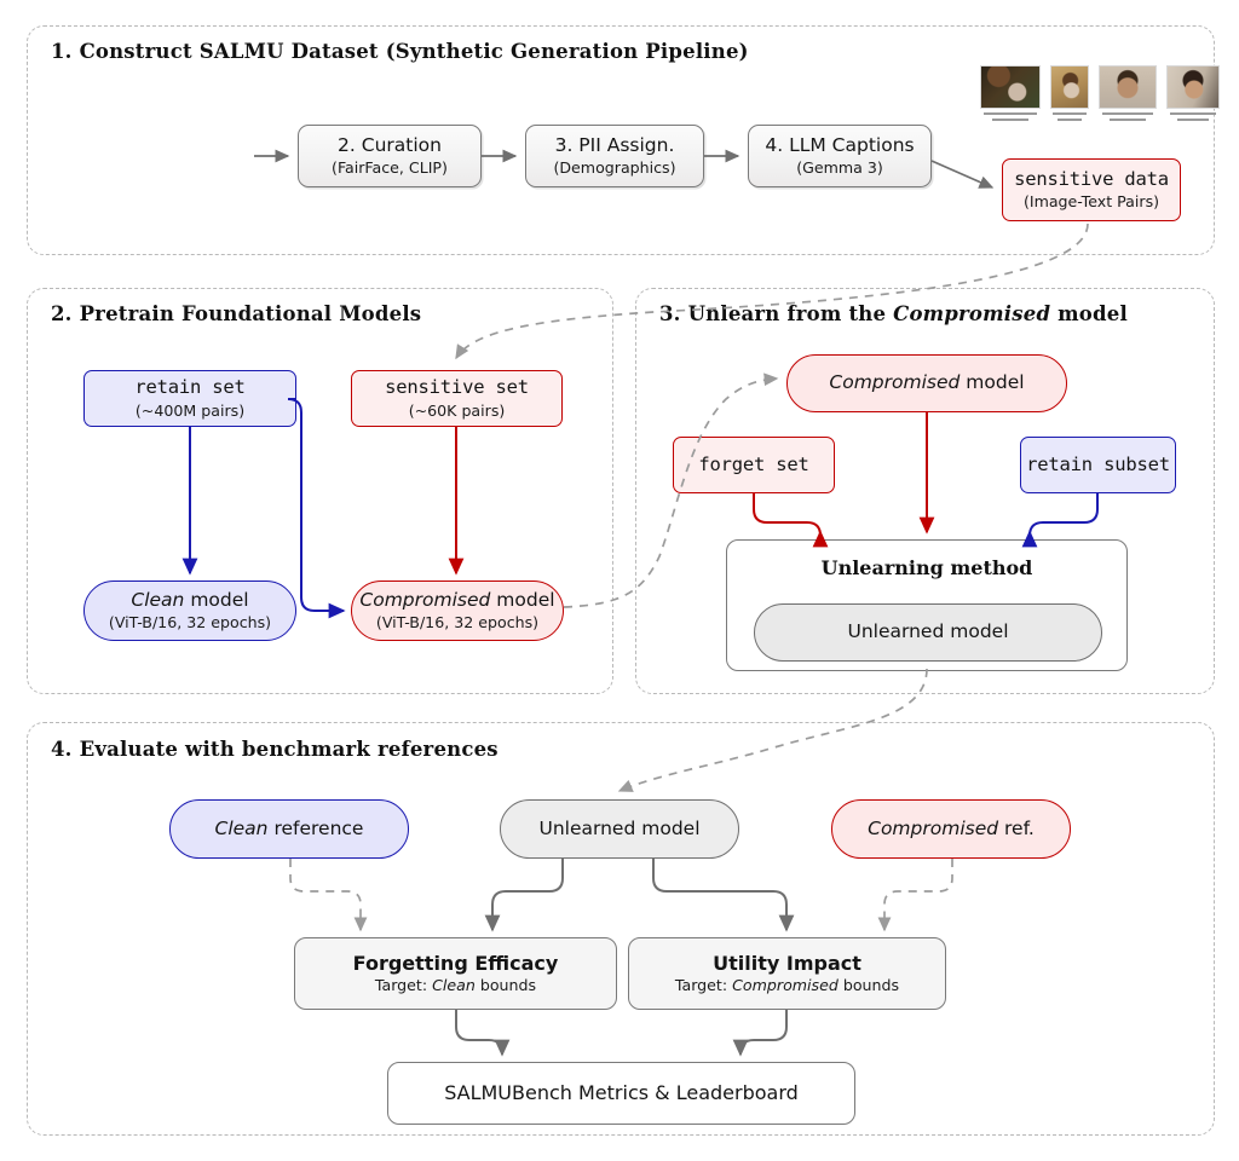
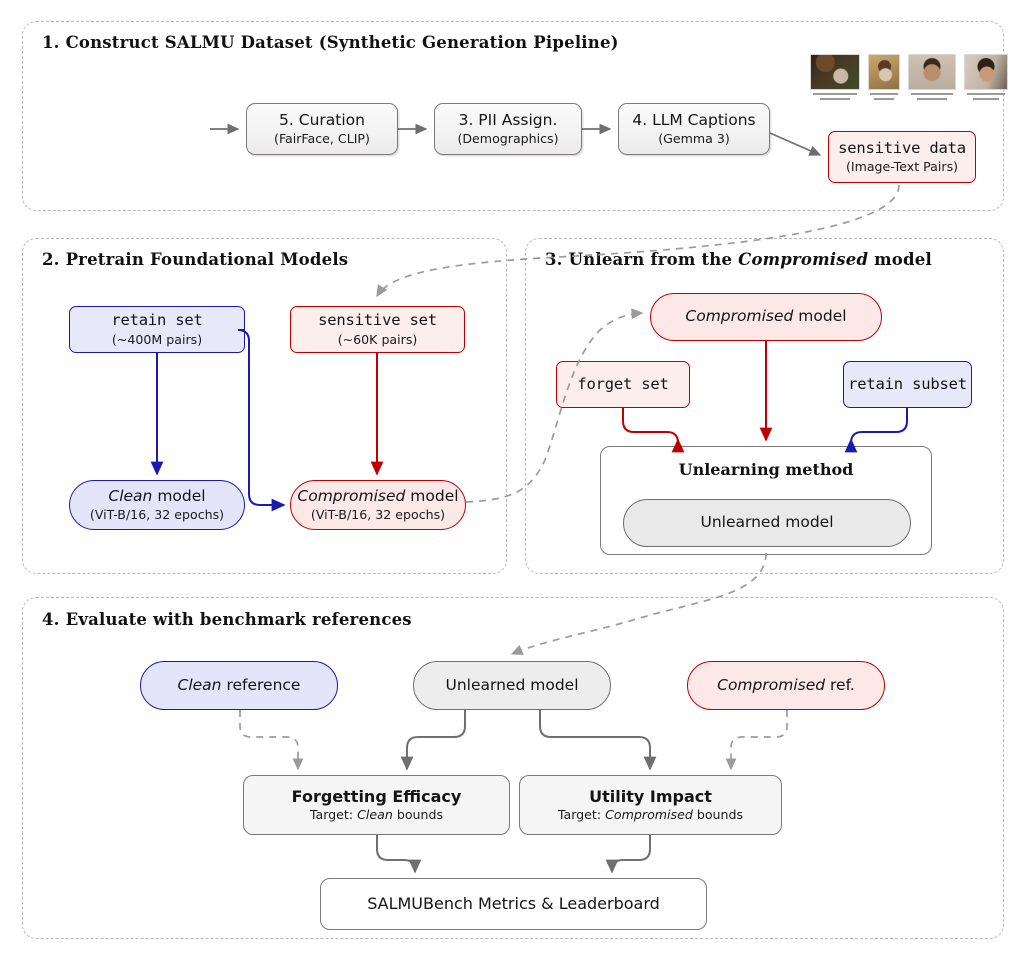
  1. Construct SALMU Dataset (Synthetic Generation Pipeline)
- 2. Curation
+ 5. Curation
  (FairFace, CLIP)
  3. PII Assign.
  (Demographics)
  4. LLM Captions
  (Gemma 3)
  sensitive data
  (Image-Text Pairs)
  2. Pretrain Foundational Models
  retain set
  (~400M pairs)
  sensitive set
  (~60K pairs)
  Clean model
  (ViT-B/16, 32 epochs)
  Compromised model
  (ViT-B/16, 32 epochs)
  3. Unlearn from the Compromised model
  Compromised model
  forget set
  retain subset
  Unlearning method
  Unlearned model
  4. Evaluate with benchmark references
  Clean reference
  Unlearned model
  Compromised ref.
  Forgetting Efficacy
  Target: Clean bounds
  Utility Impact
  Target: Compromised bounds
  SALMUBench Metrics & Leaderboard
